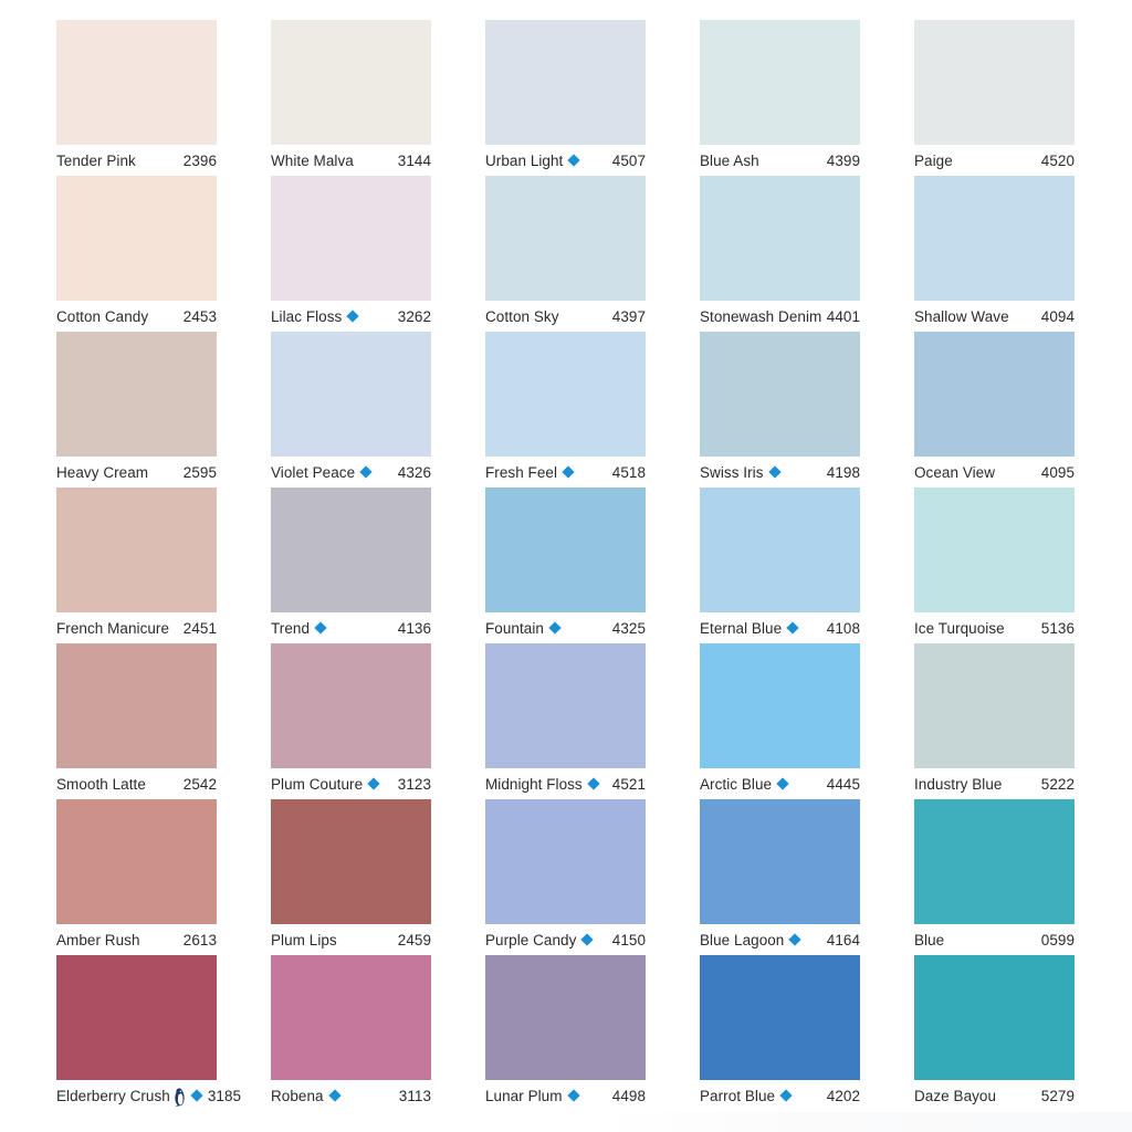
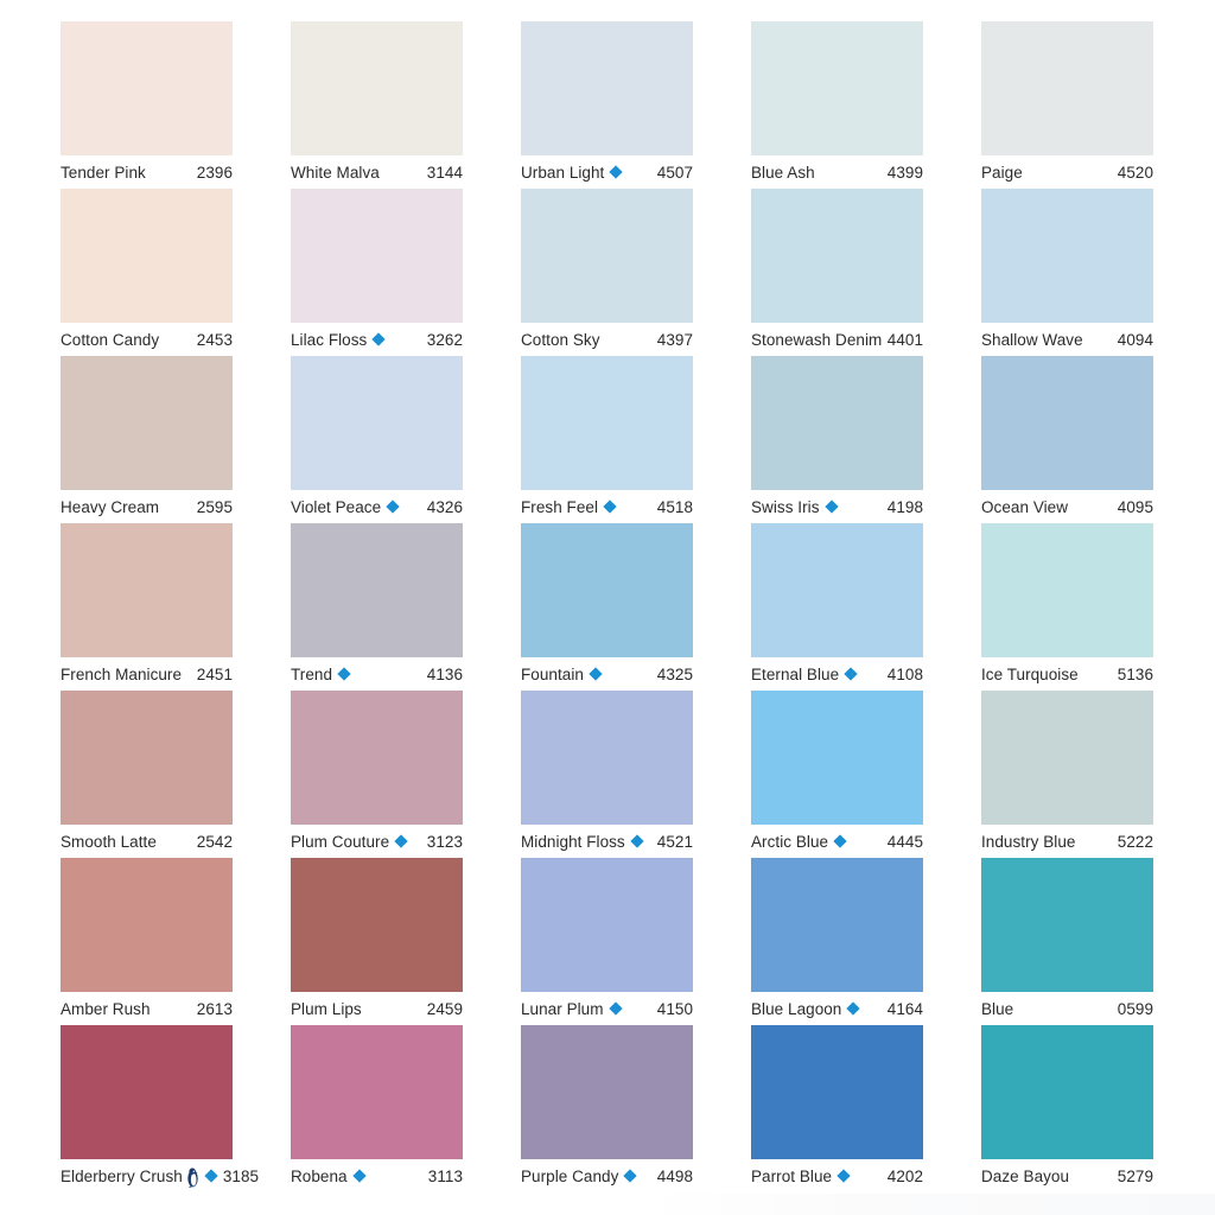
  Tender Pink
  2396
  White Malva
  3144
  Urban Light
  4507
  Blue Ash
  4399
  Paige
  4520
  Cotton Candy
  2453
  Lilac Floss
  3262
  Cotton Sky
  4397
  Stonewash Denim
  4401
  Shallow Wave
  4094
  Heavy Cream
  2595
  Violet Peace
  4326
  Fresh Feel
  4518
  Swiss Iris
  4198
  Ocean View
  4095
  French Manicure
  2451
  Trend
  4136
  Fountain
  4325
  Eternal Blue
  4108
  Ice Turquoise
  5136
  Smooth Latte
  2542
  Plum Couture
  3123
  Midnight Floss
  4521
  Arctic Blue
  4445
  Industry Blue
  5222
  Amber Rush
  2613
  Plum Lips
  2459
- Purple Candy
+ Lunar Plum
  4150
  Blue Lagoon
  4164
  Blue
  0599
  Elderberry Crush
  3185
  Robena
  3113
- Lunar Plum
+ Purple Candy
  4498
  Parrot Blue
  4202
  Daze Bayou
  5279
